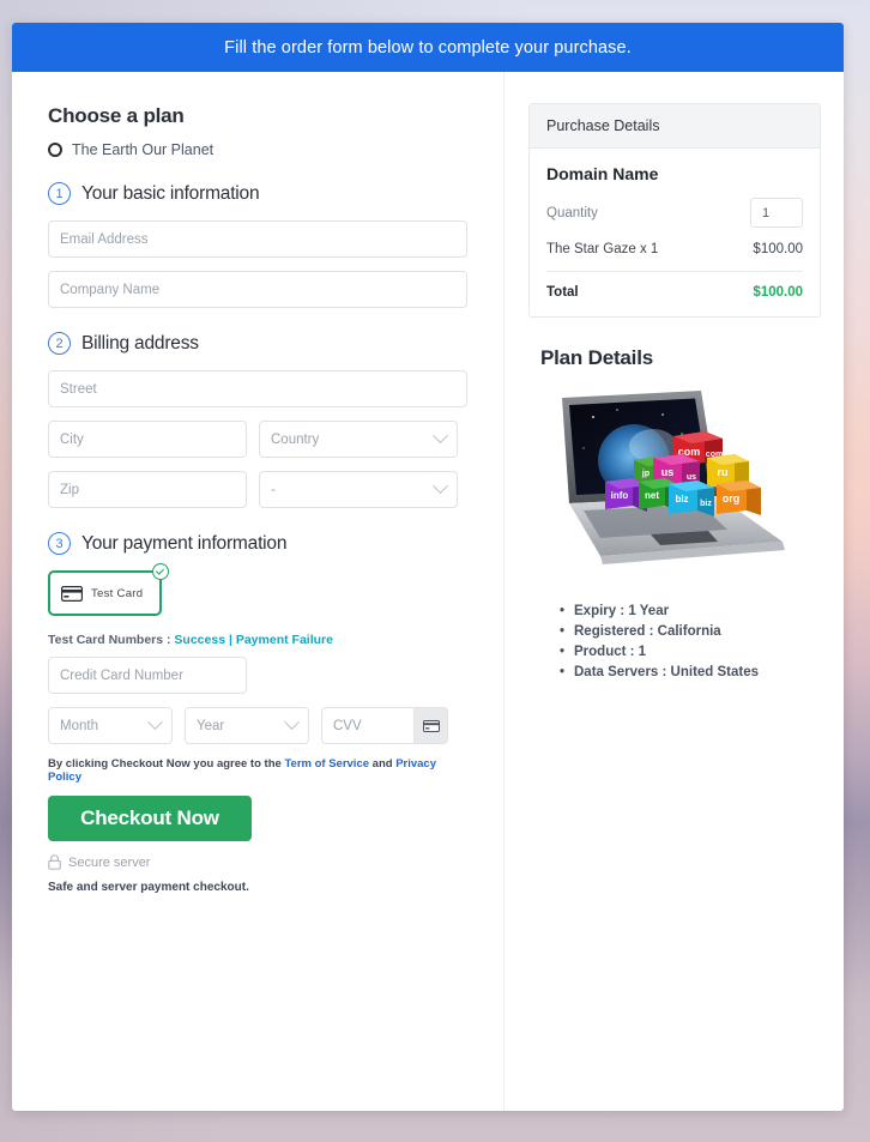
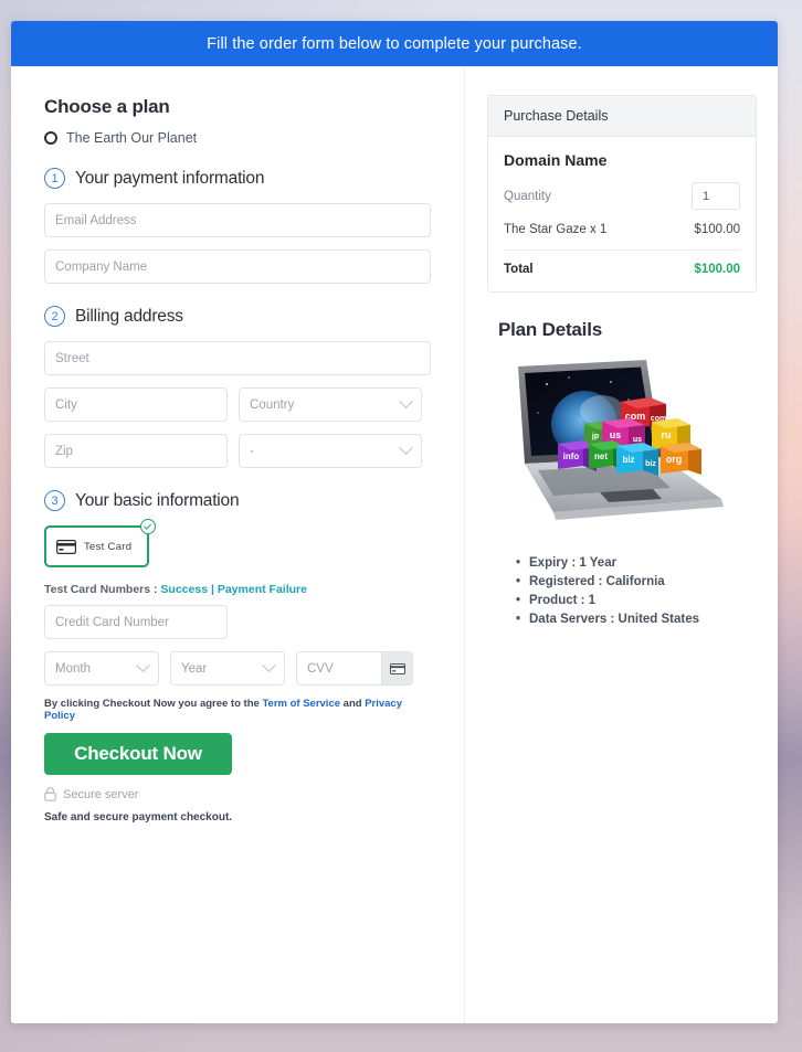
  Fill the order form below to complete your purchase.
  Choose a plan
  The Earth Our Planet
  1
- Your basic information
+ Your payment information
  Email Address
  Company Name
  2
  Billing address
  Street
  City
  Country
  Zip
  -
  3
- Your payment information
+ Your basic information
  Test Card
  Test Card Numbers : Success | Payment Failure
  Credit Card Number
  Month
  Year
  CVV
  By clicking Checkout Now you agree to the Term of Service and Privacy Policy
  Checkout Now
  Secure server
- Safe and server payment checkout.
+ Safe and secure payment checkout.
  Purchase Details
  Domain Name
  Quantity
  1
  The Star Gaze x 1
  $100.00
  Total
  $100.00
  Plan Details
  com
  us
  ru
  info
  net
  biz
  org
  Expiry : 1 Year
  Registered : California
  Product : 1
  Data Servers : United States
